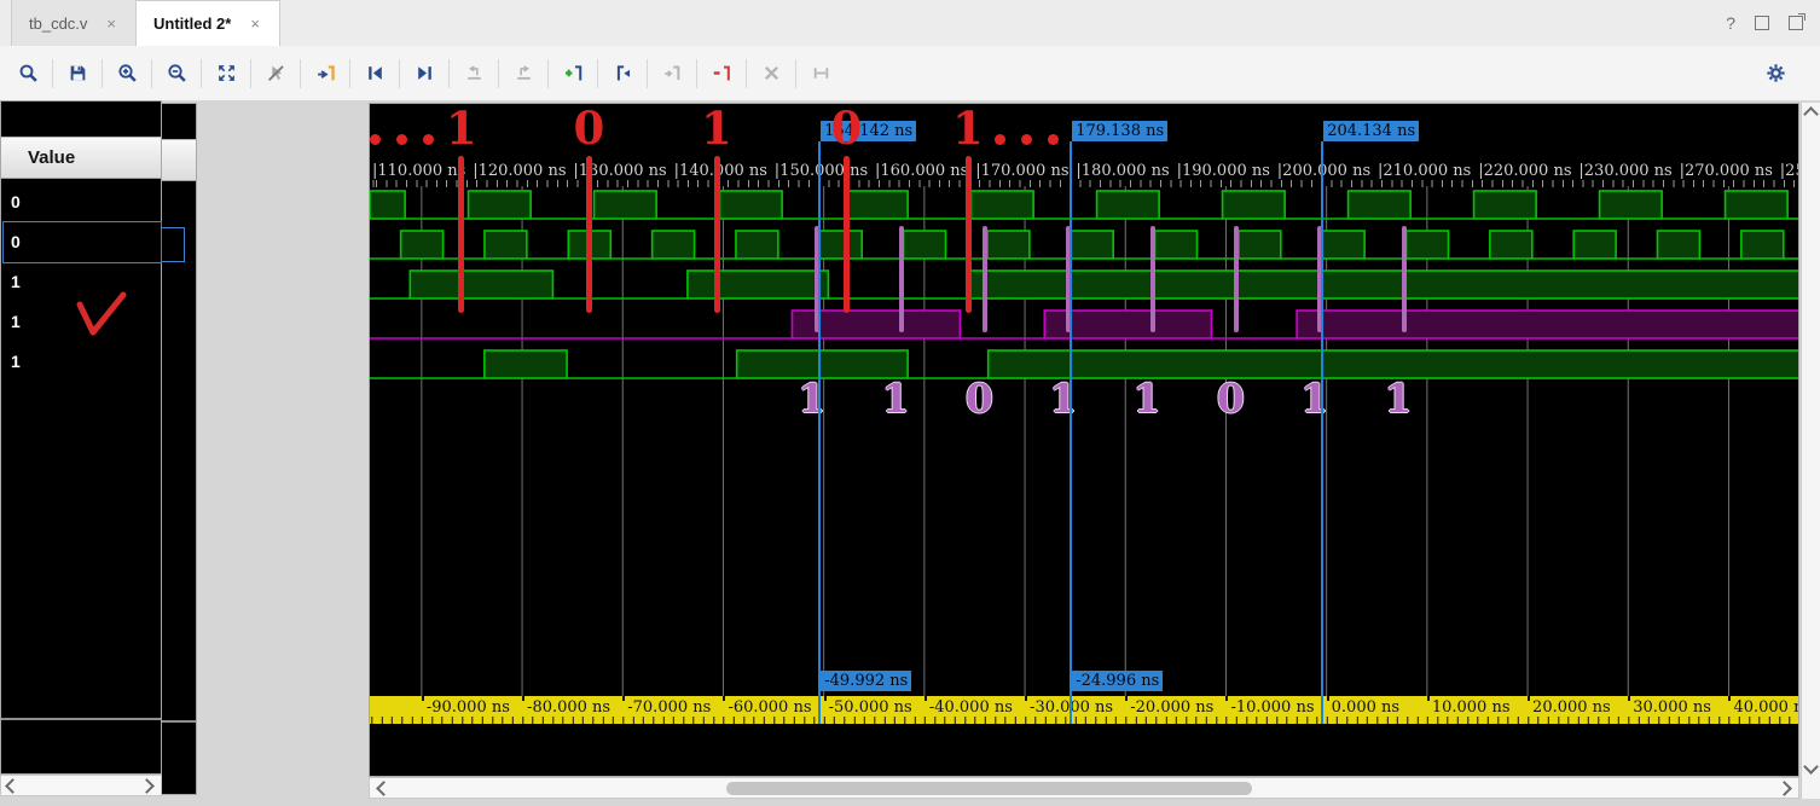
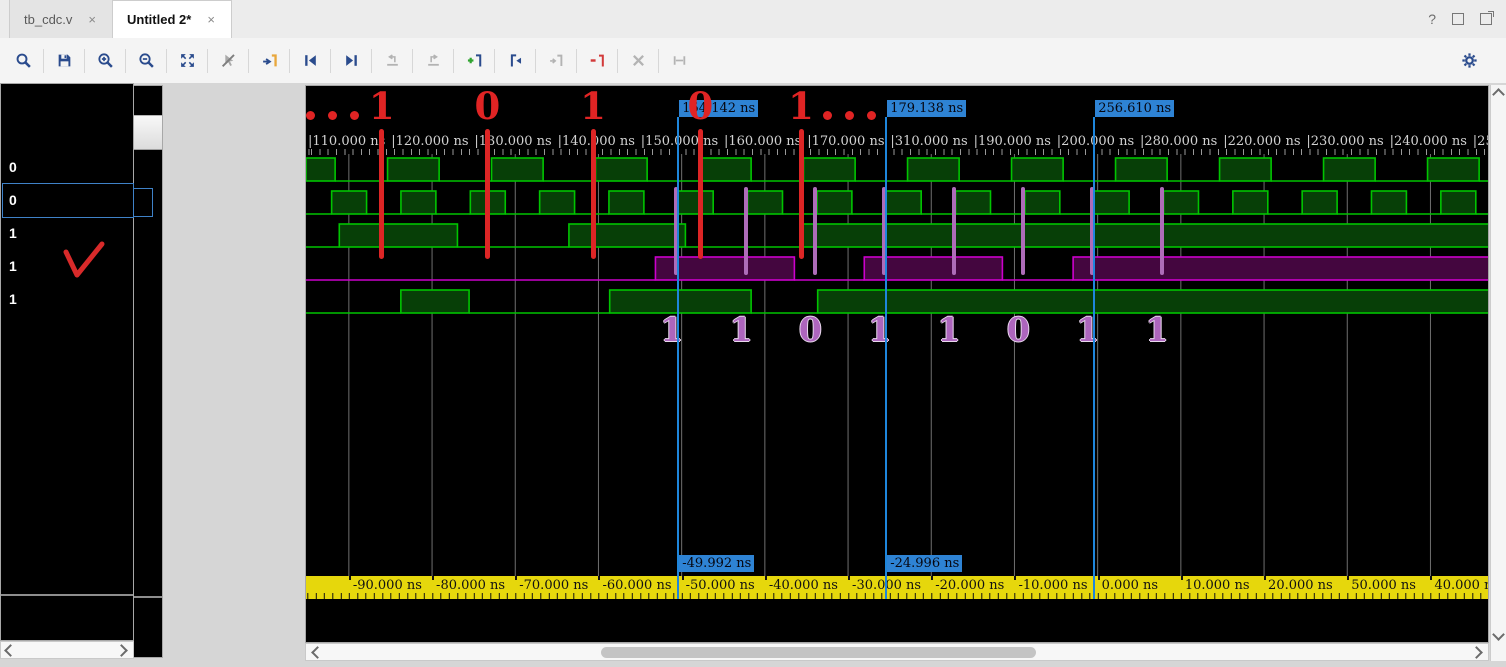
  tb_cdc.v
  ×
  Untitled 2*
  ×
  ?
- Value
  0
  0
  1
  1
  1
  |110.000 n
  |120.000 ns
  |130.000 ns
  |140.00 ns
  |150.00 ns
  |160.000 ns
  |170.000 ns
- |180.000 ns
+ |310.000 ns
  |190.000 ns
  |200.00 ns
- |210.000 ns
+ |280.000 ns
  |220.000 ns
  |230.000 ns
- |270.000 ns
+ |240.000 ns
  -90.000 ns
  -80.000 ns
  -70.000 ns
  -60.000 ns
  -50.000 ns
  -40.000 ns
  -30.000 ns
  -20.000 ns
  -10.000 ns
  0.000 ns
  10.000 ns
  20.000 ns
- 30.000 ns
+ 50.000 ns
  40.000
  1
  1
  0
  1
  1
  0
  1
  1
  154.142 ns
  -49.992 ns
  179.138 ns
  -24.996 ns
- 204.134 ns
+ 256.610 ns
  1
  0
  1
  0
  1
